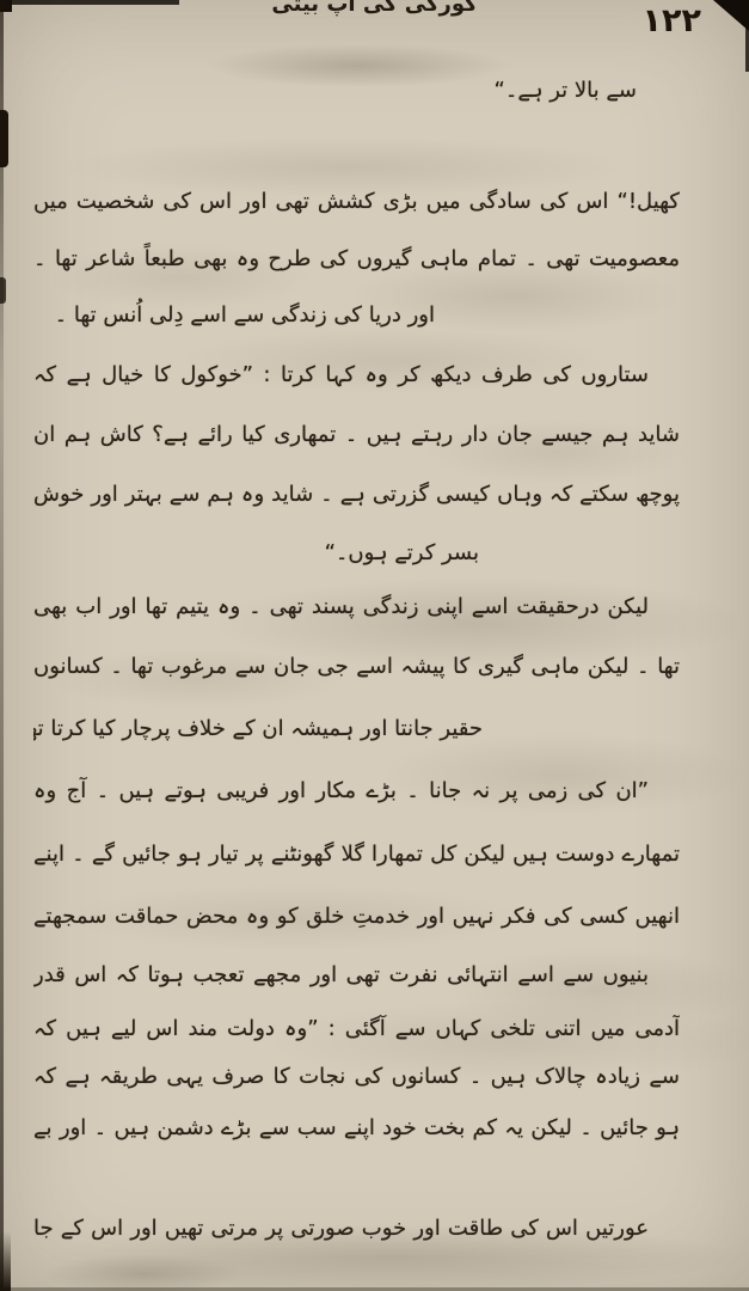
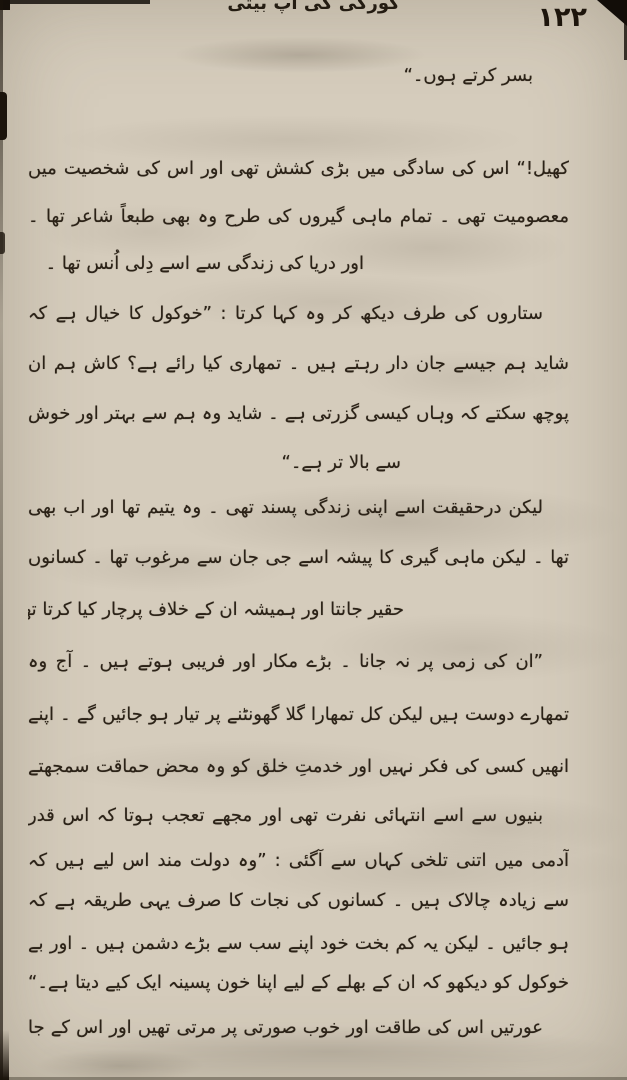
  گورکی کی آپ بیتی
  ۱۲۲
- سے بالا تر ہے۔“
+ بسر کرتے ہوں۔“
  کھیل!“ اس کی سادگی میں بڑی کشش تھی اور اس کی شخصیت میں
  معصومیت تھی ۔ تمام ماہی گیروں کی طرح وہ بھی طبعاً شاعر تھا ۔
  اور دریا کی زندگی سے اسے دِلی اُنس تھا ۔
  ستاروں کی طرف دیکھ کر وہ کہا کرتا : ”خوکول کا خیال ہے کہ
  شاید ہم جیسے جان دار رہتے ہیں ۔ تمھاری کیا رائے ہے؟ کاش ہم ان
  پوچھ سکتے کہ وہاں کیسی گزرتی ہے ۔ شاید وہ ہم سے بہتر اور خوش
- بسر کرتے ہوں۔“
+ سے بالا تر ہے۔“
  لیکن درحقیقت اسے اپنی زندگی پسند تھی ۔ وہ یتیم تھا اور اب بھی
  تھا ۔ لیکن ماہی گیری کا پیشہ اسے جی جان سے مرغوب تھا ۔ کسانوں
  حقیر جانتا اور ہمیشہ ان کے خلاف پرچار کیا کرتا تھ
  ”ان کی زمی پر نہ جانا ۔ بڑے مکار اور فریبی ہوتے ہیں ۔ آج وہ
  تمھارے دوست ہیں لیکن کل تمھارا گلا گھونٹنے پر تیار ہو جائیں گے ۔ اپنے
  انھیں کسی کی فکر نہیں اور خدمتِ خلق کو وہ محض حماقت سمجھتے
  بنیوں سے اسے انتہائی نفرت تھی اور مجھے تعجب ہوتا کہ اس قدر
  آدمی میں اتنی تلخی کہاں سے آگئی : ”وہ دولت مند اس لیے ہیں کہ
  سے زیادہ چالاک ہیں ۔ کسانوں کی نجات کا صرف یہی طریقہ ہے کہ
  ہو جائیں ۔ لیکن یہ کم بخت خود اپنے سب سے بڑے دشمن ہیں ۔ اور بے
+ خوکول کو دیکھو کہ ان کے بھلے کے لیے اپنا خون پسینہ ایک کیے دیتا ہے۔“
  عورتیں اس کی طاقت اور خوب صورتی پر مرتی تھیں اور اس کے جا
